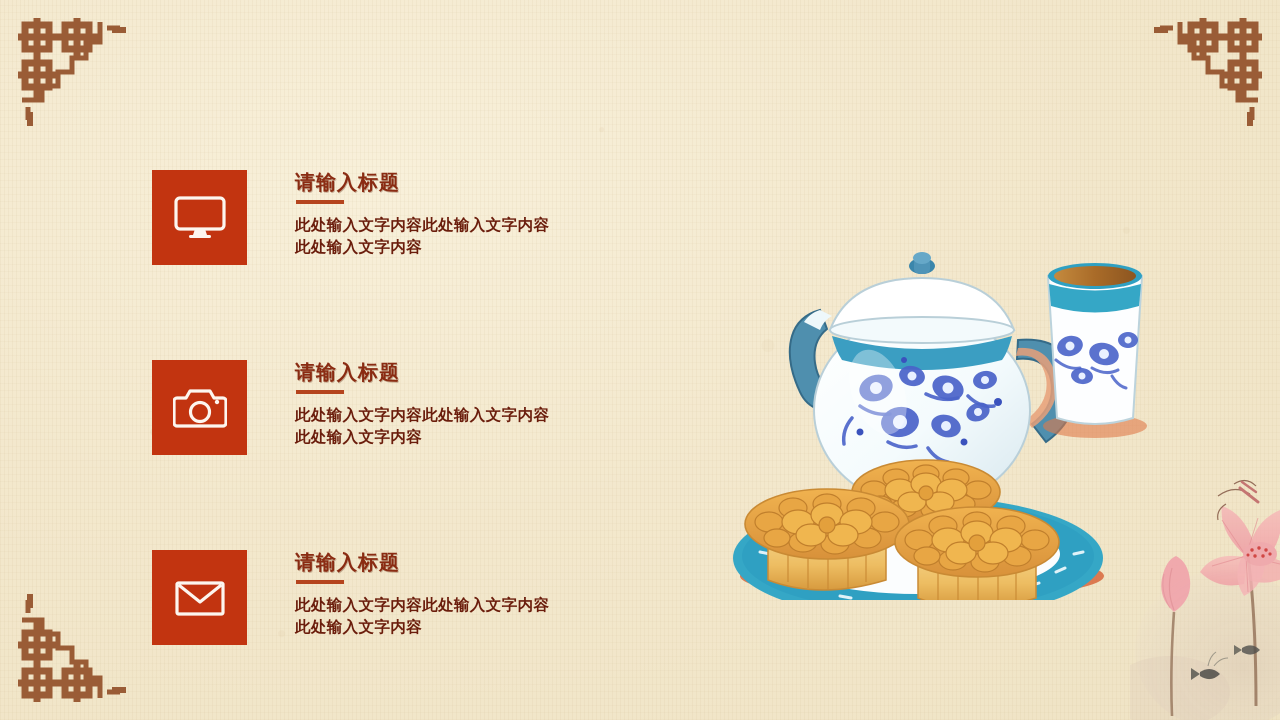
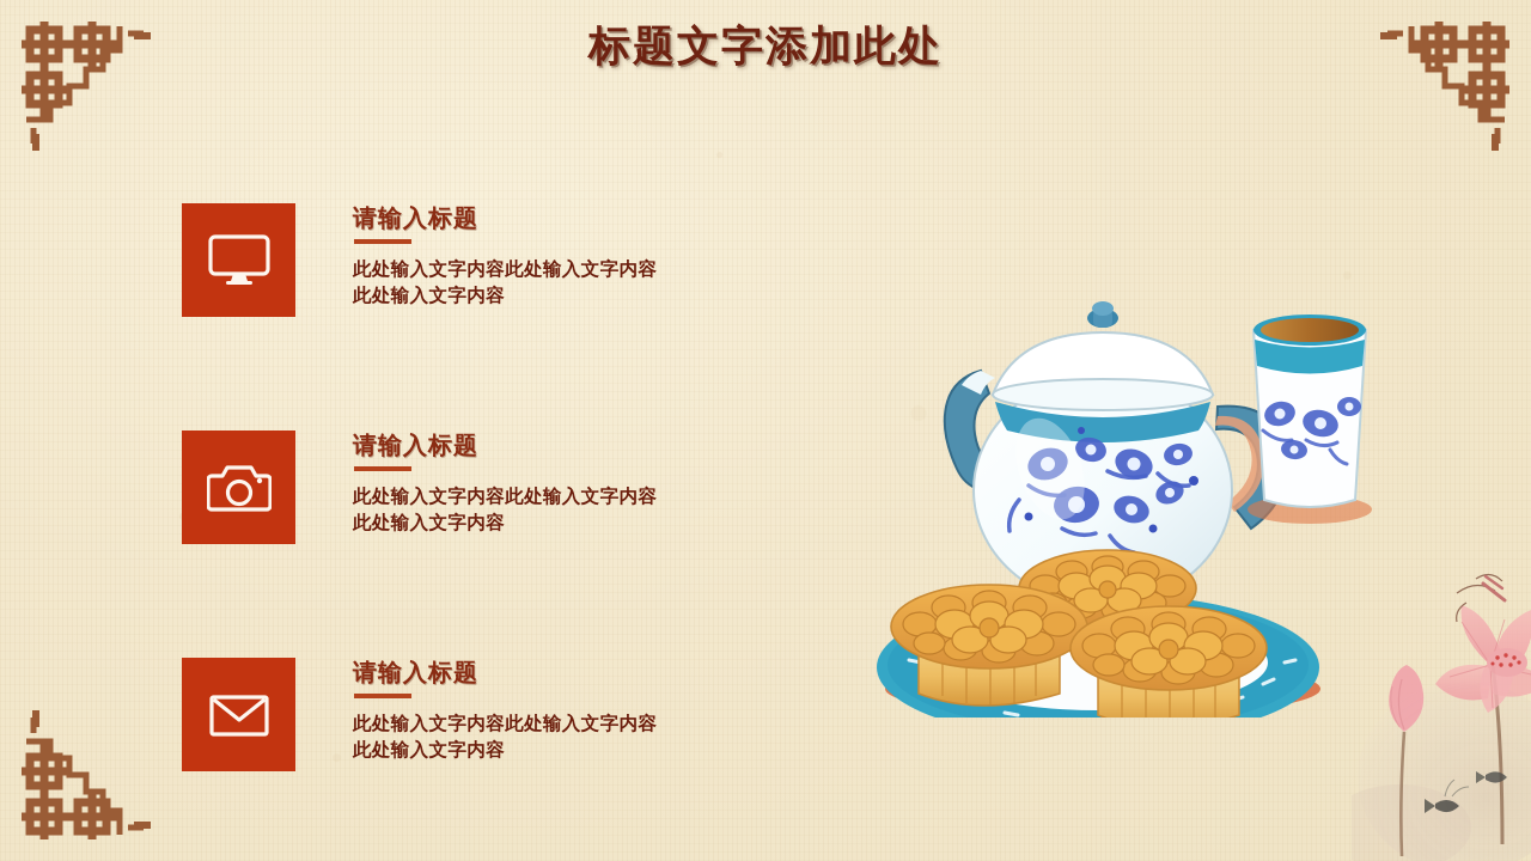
+ 标题文字添加此处
  请输入标题
  此处输入文字内容此处输入文字内容
  此处输入文字内容
  请输入标题
  此处输入文字内容此处输入文字内容
  此处输入文字内容
  请输入标题
  此处输入文字内容此处输入文字内容
  此处输入文字内容
